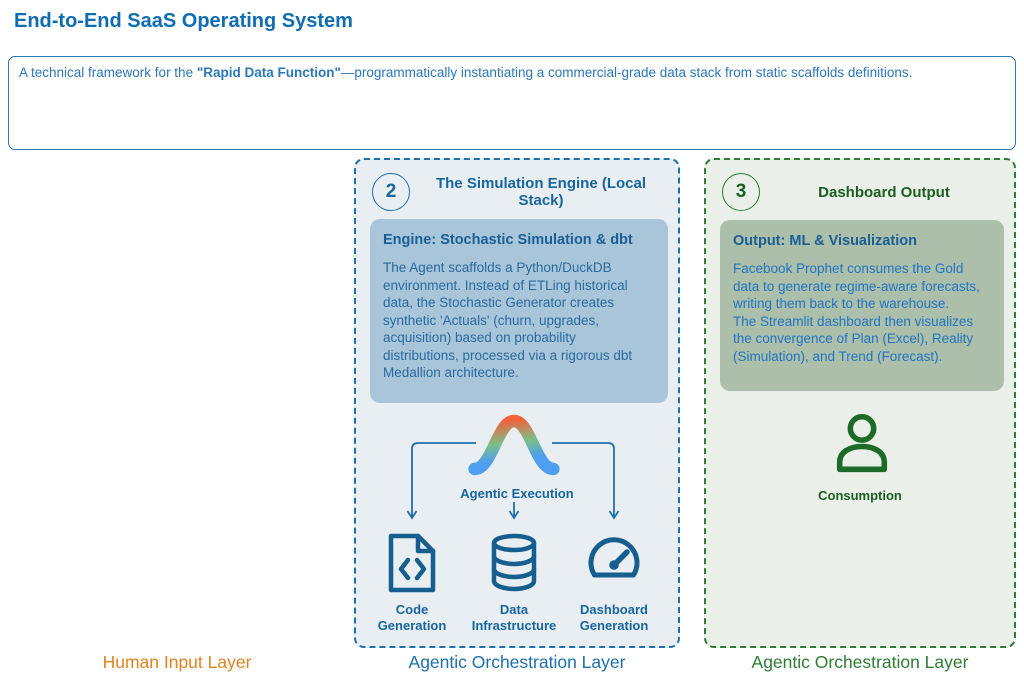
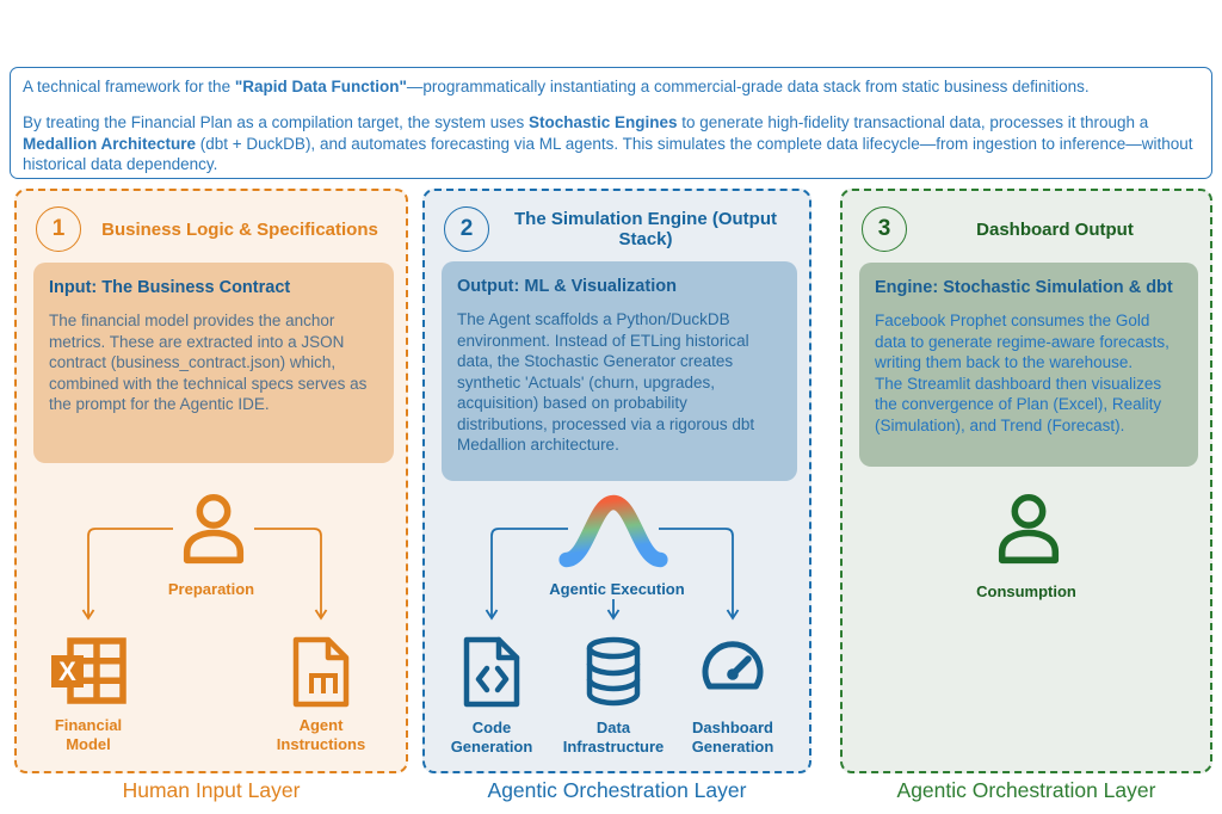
- End-to-End SaaS Operating System
- A technical framework for the "Rapid Data Function"—programmatically instantiating a commercial-grade data stack from static scaffolds definitions.
+ A technical framework for the "Rapid Data Function"—programmatically instantiating a commercial-grade data stack from static business definitions.
+ By treating the Financial Plan as a compilation target, the system uses Stochastic Engines to generate high-fidelity transactional data, processes it through a Medallion Architecture (dbt + DuckDB), and automates forecasting via ML agents. This simulates the complete data lifecycle—from ingestion to inference—without historical data dependency.
+ 1
+ Business Logic & Specifications
+ Input: The Business Contract
+ The financial model provides the anchor metrics. These are extracted into a JSON contract (business_contract.json) which, combined with the technical specs serves as the prompt for the Agentic IDE.
+ Preparation
+ X
+ Financial Model
+ Agent Instructions
  2
- The Simulation Engine (Local Stack)
+ The Simulation Engine (Output Stack)
- Engine: Stochastic Simulation & dbt
+ Output: ML & Visualization
  The Agent scaffolds a Python/DuckDB environment. Instead of ETLing historical data, the Stochastic Generator creates synthetic 'Actuals' (churn, upgrades, acquisition) based on probability distributions, processed via a rigorous dbt Medallion architecture.
  Agentic Execution
  Code Generation
  Data Infrastructure
  Dashboard Generation
  3
  Dashboard Output
- Output: ML & Visualization
+ Engine: Stochastic Simulation & dbt
  Facebook Prophet consumes the Gold data to generate regime-aware forecasts, writing them back to the warehouse.
  The Streamlit dashboard then visualizes the convergence of Plan (Excel), Reality (Simulation), and Trend (Forecast).
  Consumption
  Human Input Layer
  Agentic Orchestration Layer
  Agentic Orchestration Layer
